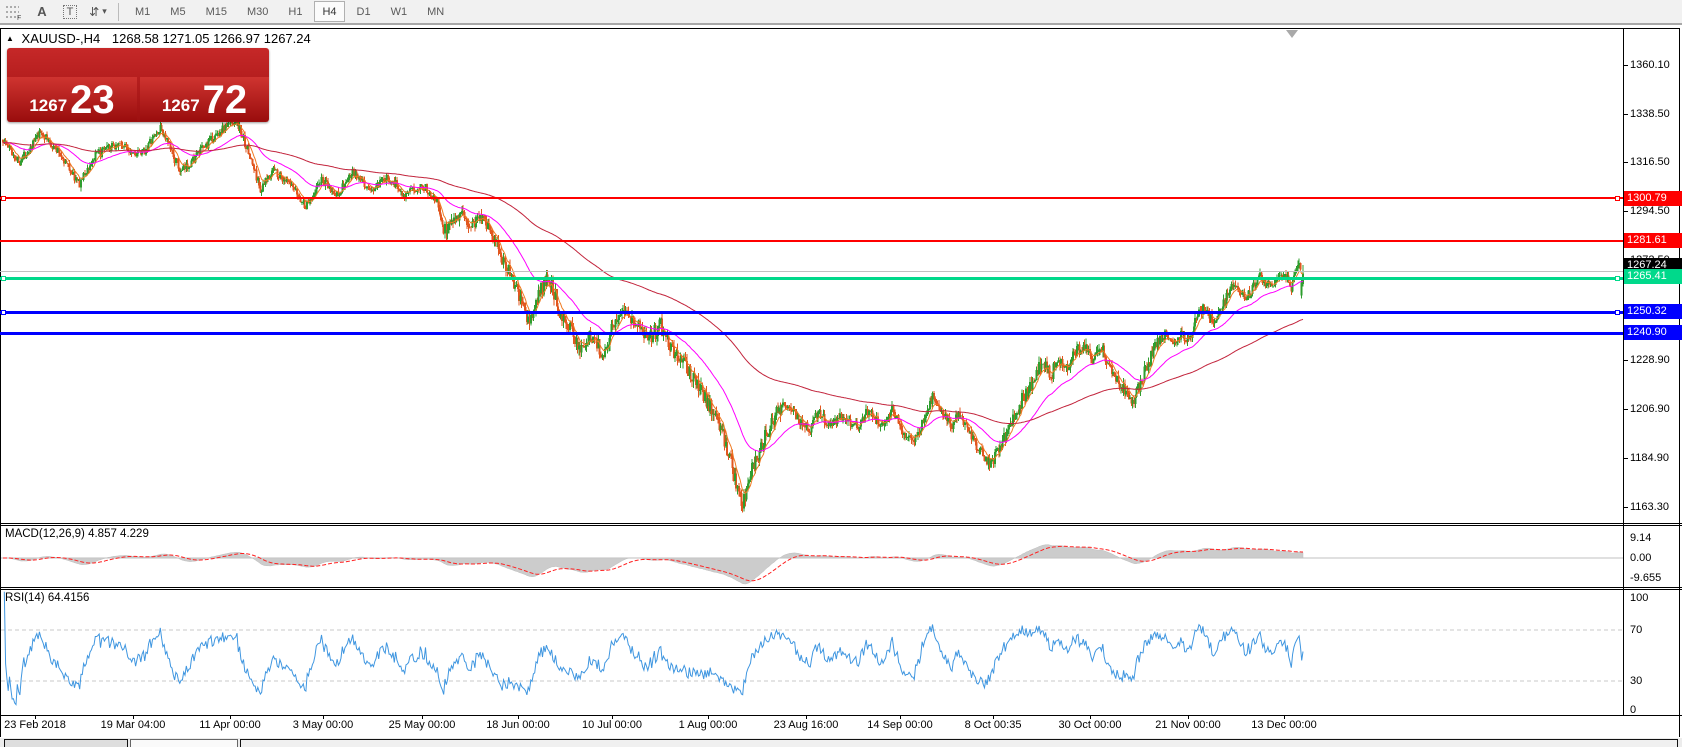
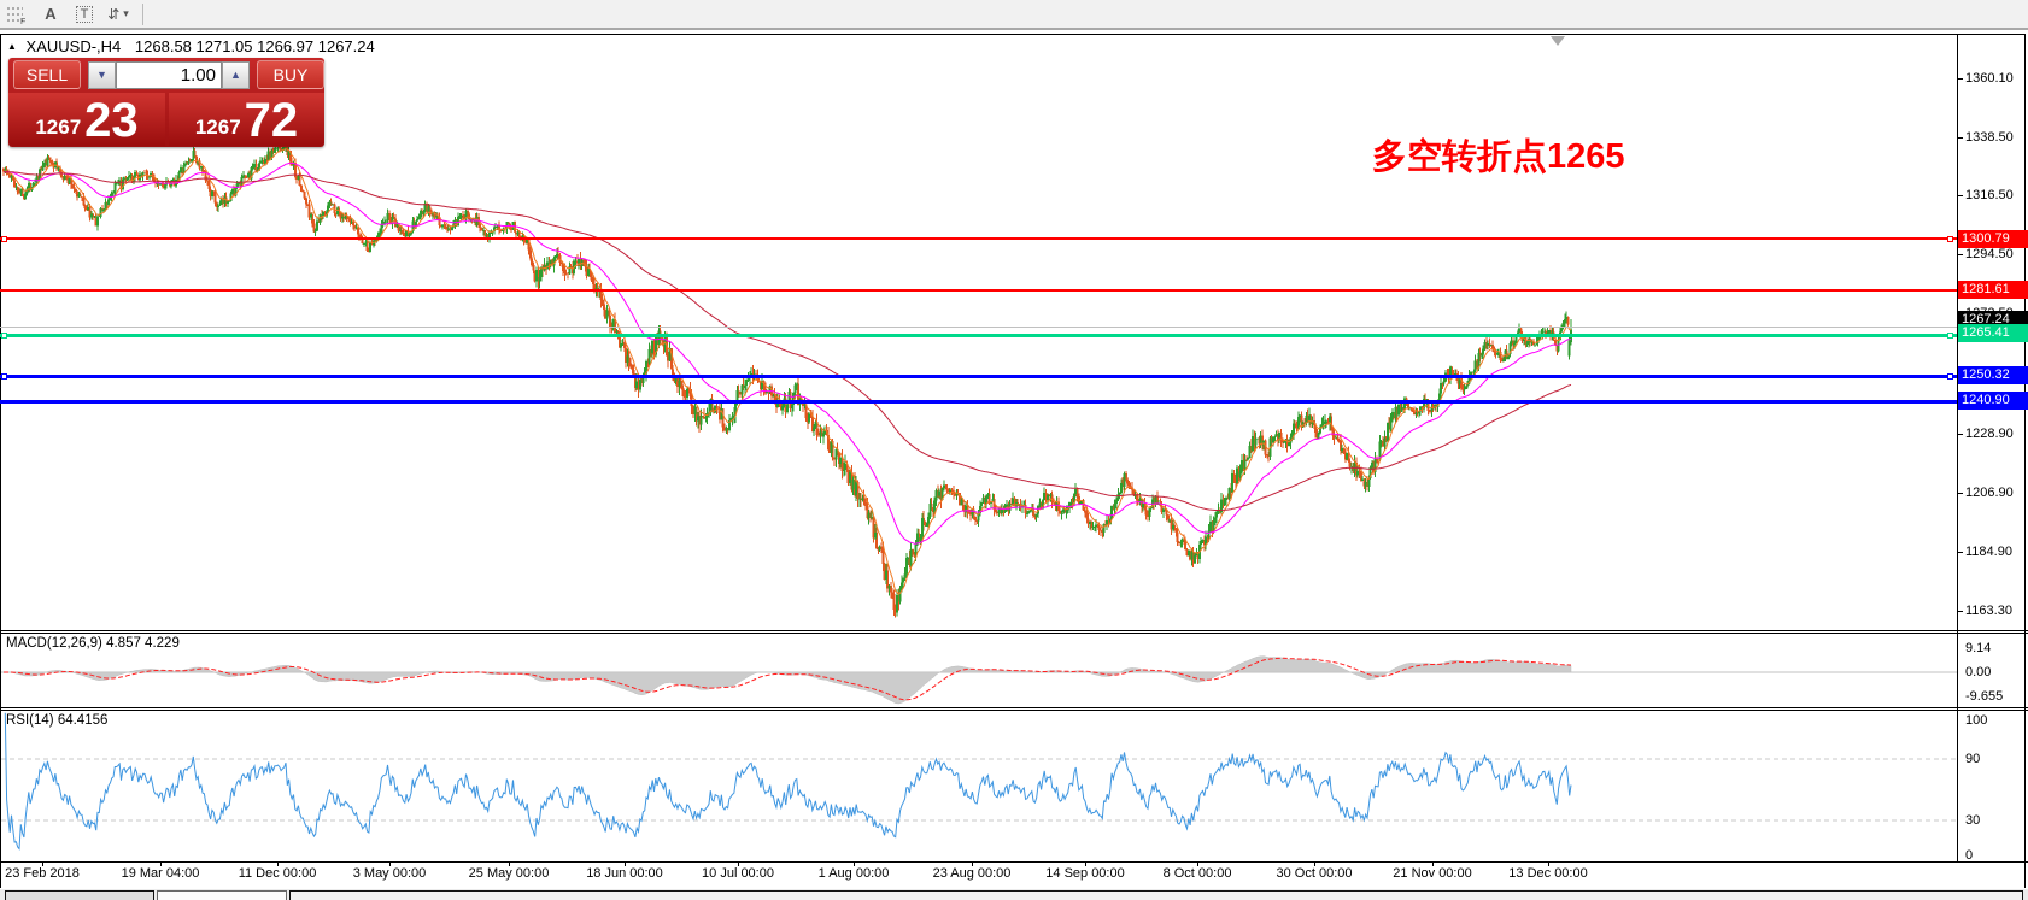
  A
  T
  ⇵
  ▾
- M1
- M5
- M15
- M30
- H1
- H4
- D1
- W1
- MN
  ▲ XAUUSD-,H4 1268.58 1271.05 1266.97 1267.24
+ SELL
+ ▼
+ 1.00
+ ▲
+ BUY
  1267
  23
  1267
  72
+ 多空转折点1265
  1360.10
  1338.50
  1316.50
  1294.50
  1228.90
  1206.90
  1184.90
  1163.30
  1300.79
  1281.61
  1267.24
  1265.41
  1250.32
  1240.90
  MACD(12,26,9) 4.857 4.229
  RSI(14) 64.4156
  9.14
  0.00
  -9.655
  100
- 70
+ 90
  30
  0
  23 Feb 2018
  19 Mar 04:00
- 11 Apr 00:00
+ 11 Dec 00:00
  3 May 00:00
  25 May 00:00
  18 Jun 00:00
  10 Jul 00:00
  1 Aug 00:00
- 23 Aug 16:00
+ 23 Aug 00:00
  14 Sep 00:00
- 8 Oct 00:35
+ 8 Oct 00:00
  30 Oct 00:00
  21 Nov 00:00
  13 Dec 00:00
